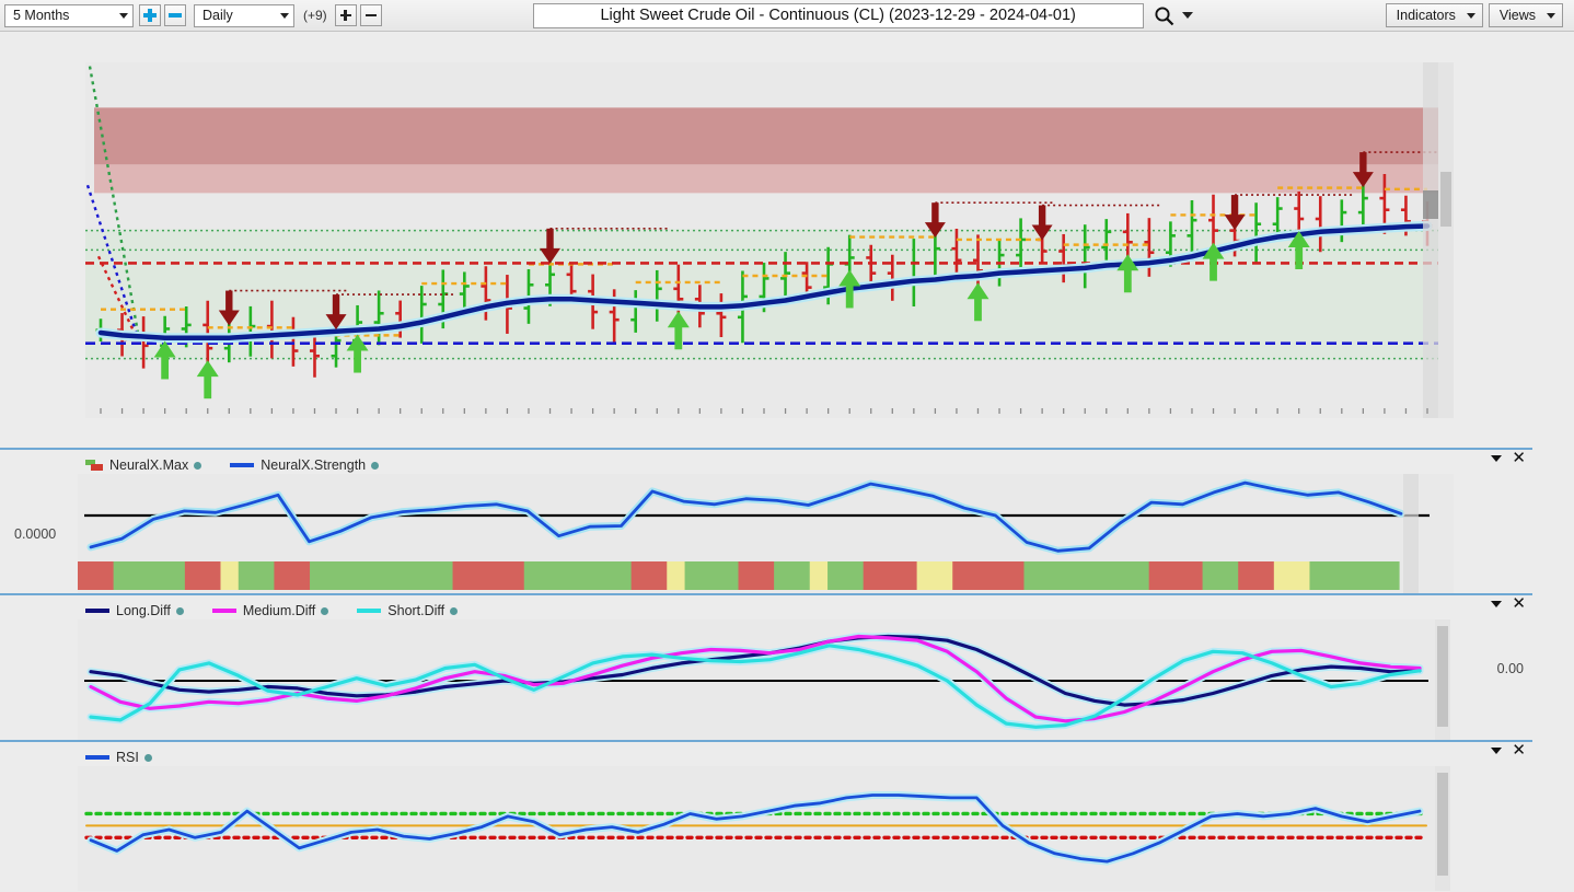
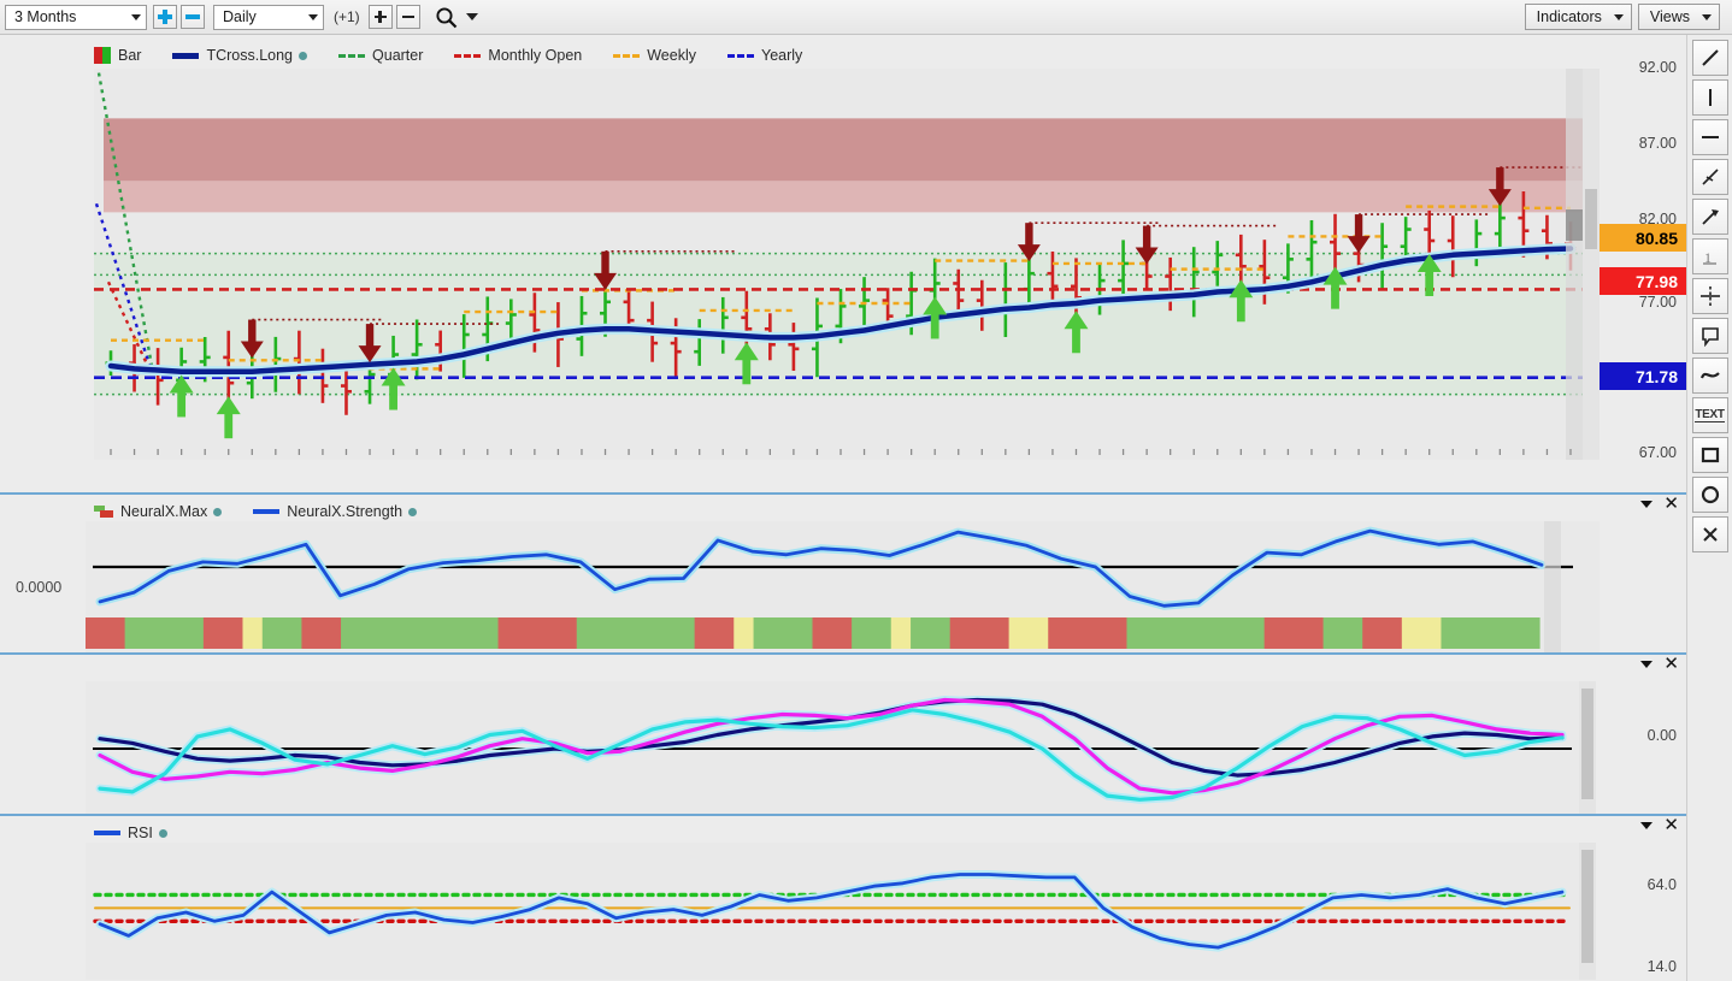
- 5 Months
+ 3 Months
  Daily
- (+9)
+ (+1)
- Light Sweet Crude Oil - Continuous (CL) (2023-12-29 - 2024-04-01)
  Indicators
  Views
+ 1
+ TEXT
+ Bar
+ TCross.Long
+ Quarter
+ Monthly Open
+ Weekly
+ Yearly
+ 92.00
+ 87.00
+ 82.00
+ 77.00
+ 67.00
+ 80.85
+ 77.98
+ 71.78
  NeuralX.Max
  NeuralX.Strength
  ✕
  0.0000
- Long.Diff
- Medium.Diff
- Short.Diff
  ✕
  0.00
  RSI
  ✕
+ 64.0
+ 14.0
